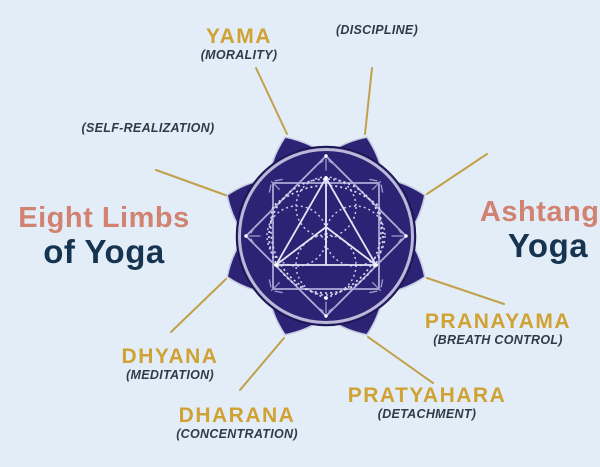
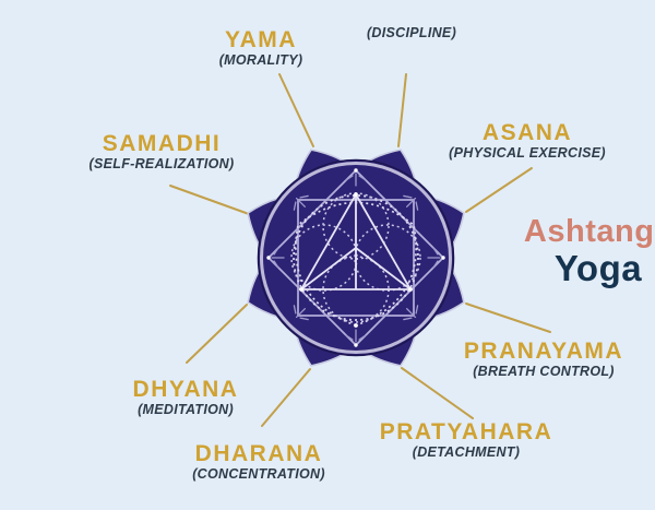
  YAMA
  (MORALITY)
  (DISCIPLINE)
+ ASANA
+ (PHYSICAL EXERCISE)
  PRANAYAMA
  (BREATH CONTROL)
  PRATYAHARA
  (DETACHMENT)
  DHARANA
  (CONCENTRATION)
  DHYANA
  (MEDITATION)
+ SAMADHI
  (SELF-REALIZATION)
- Eight Limbs
- of Yoga
  Ashtang
  Yoga
